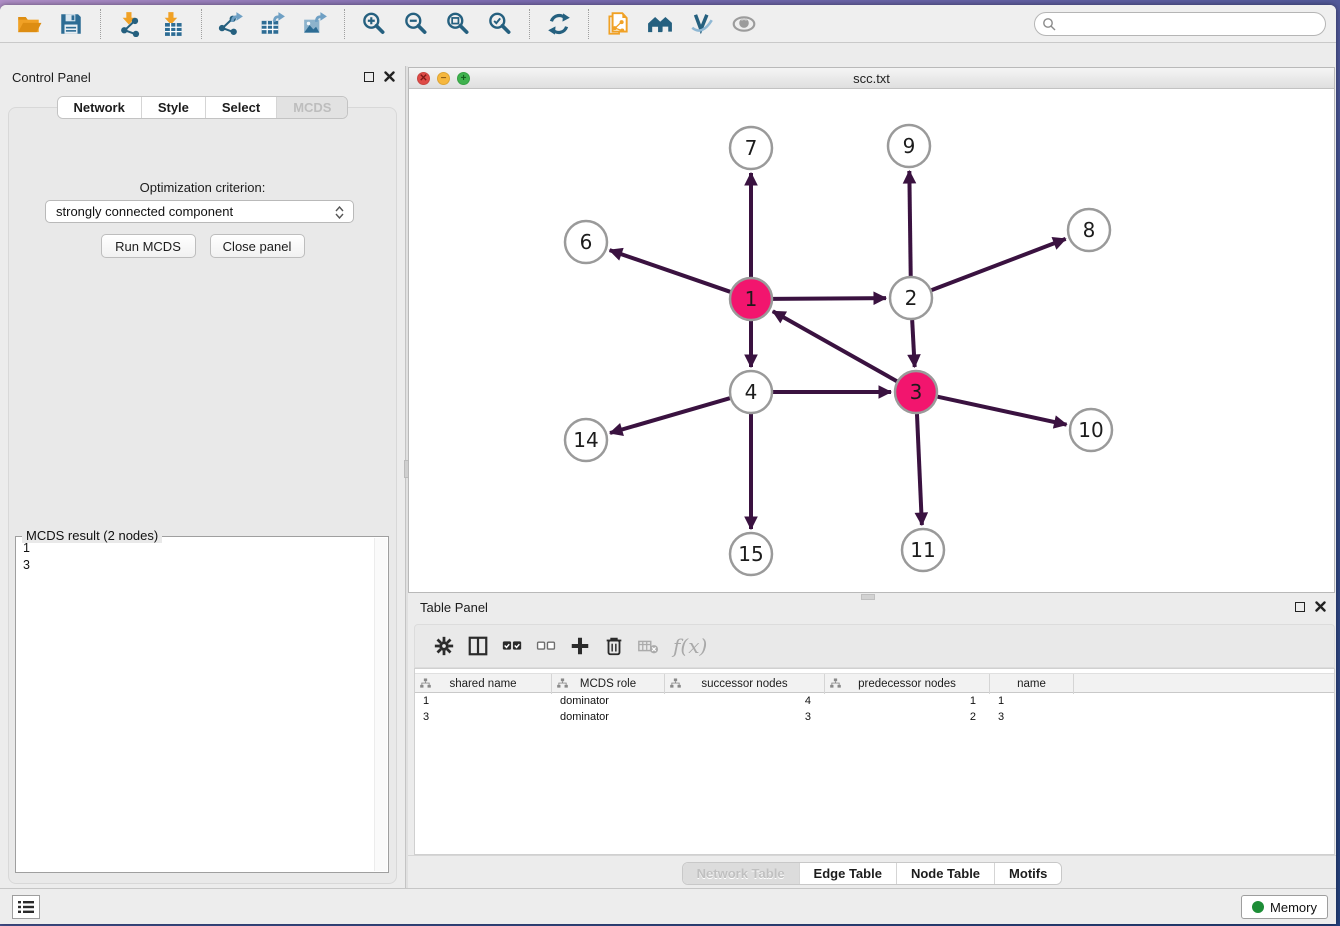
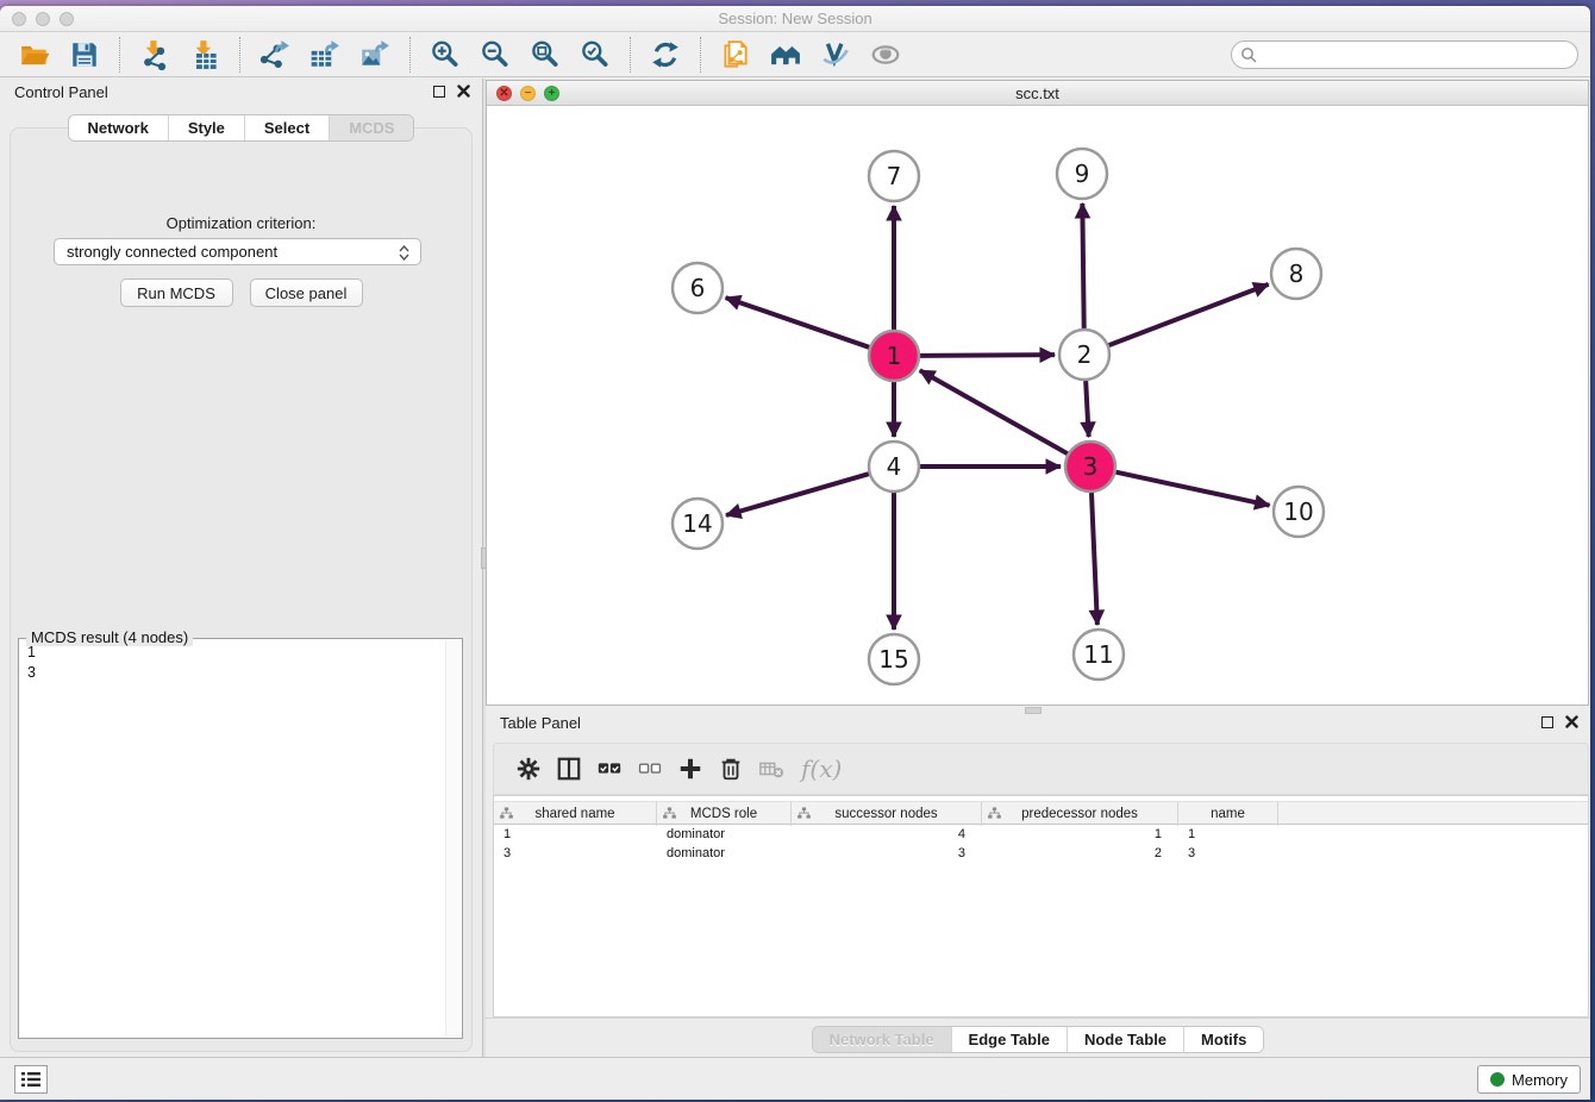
+ Session: New Session
  Control Panel
  Network
  Style
  Select
  MCDS
  Optimization criterion:
  strongly connected component
  Run MCDS
  Close panel
- MCDS result (2 nodes)
+ MCDS result (4 nodes)
  1
  3
  ✕
  −
  +
  scc.txt
  7
  9
  6
  8
  1
  2
  4
  3
  14
  10
  15
  11
  Table Panel
  f(x)
  shared name
  MCDS role
  successor nodes
  predecessor nodes
  name
  1
  dominator
  4
  1
  1
  3
  dominator
  3
  2
  3
  Network Table
  Edge Table
  Node Table
  Motifs
  Memory
